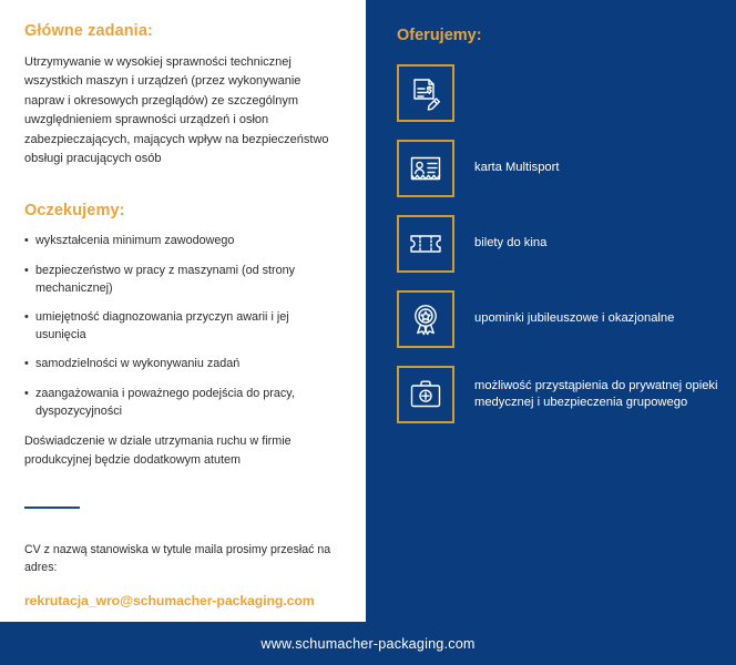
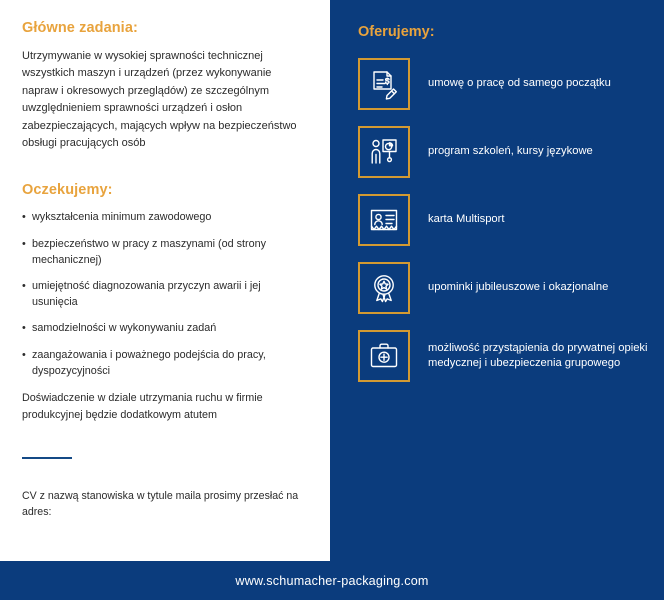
  Główne zadania:
  Utrzymywanie w wysokiej sprawności technicznej wszystkich maszyn i urządzeń (przez wykonywanie napraw i okresowych przeglądów) ze szczególnym uwzględnieniem sprawności urządzeń i osłon zabezpieczających, mających wpływ na bezpieczeństwo obsługi pracujących osób
  Oczekujemy:
  •
  wykształcenia minimum zawodowego
  •
  bezpieczeństwo w pracy z maszynami (od strony mechanicznej)
  •
  umiejętność diagnozowania przyczyn awarii i jej usunięcia
  •
  samodzielności w wykonywaniu zadań
  •
  zaangażowania i poważnego podejścia do pracy, dyspozycyjności
  Doświadczenie w dziale utrzymania ruchu w firmie produkcyjnej będzie dodatkowym atutem
  CV z nazwą stanowiska w tytule maila prosimy przesłać na adres:
- rekrutacja_wro@schumacher-packaging.com
  Oferujemy:
+ umowę o pracę od samego początku
+ program szkoleń, kursy językowe
  karta Multisport
- bilety do kina
  upominki jubileuszowe i okazjonalne
  możliwość przystąpienia do prywatnej opieki medycznej i ubezpieczenia grupowego
  www.schumacher-packaging.com
